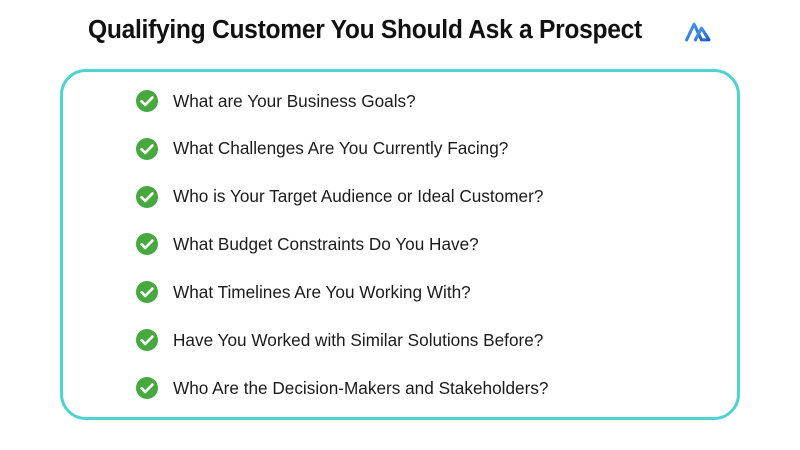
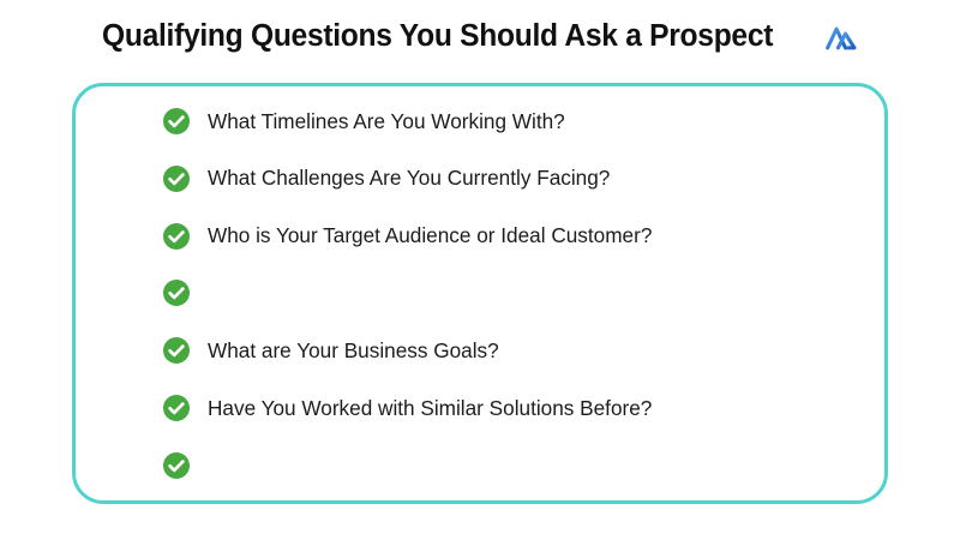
- Qualifying Customer You Should Ask a Prospect
+ Qualifying Questions You Should Ask a Prospect
- What are Your Business Goals?
+ What Timelines Are You Working With?
  What Challenges Are You Currently Facing?
  Who is Your Target Audience or Ideal Customer?
- What Budget Constraints Do You Have?
- What Timelines Are You Working With?
+ What are Your Business Goals?
  Have You Worked with Similar Solutions Before?
- Who Are the Decision-Makers and Stakeholders?
